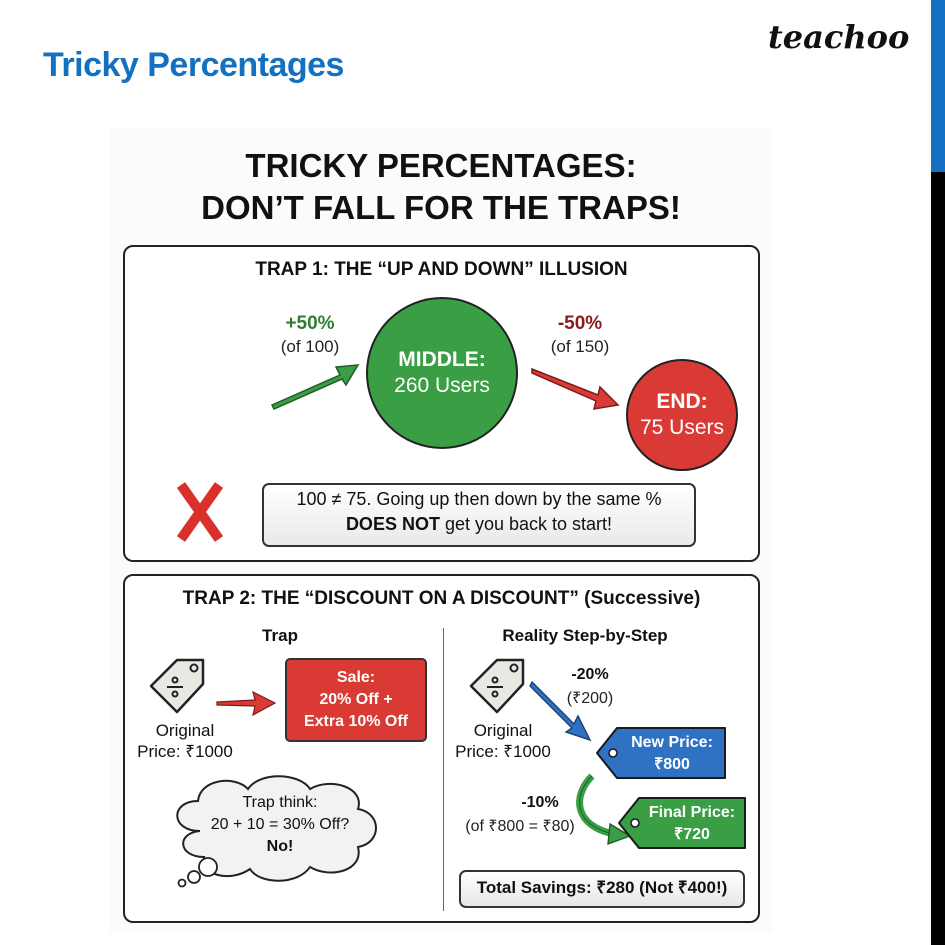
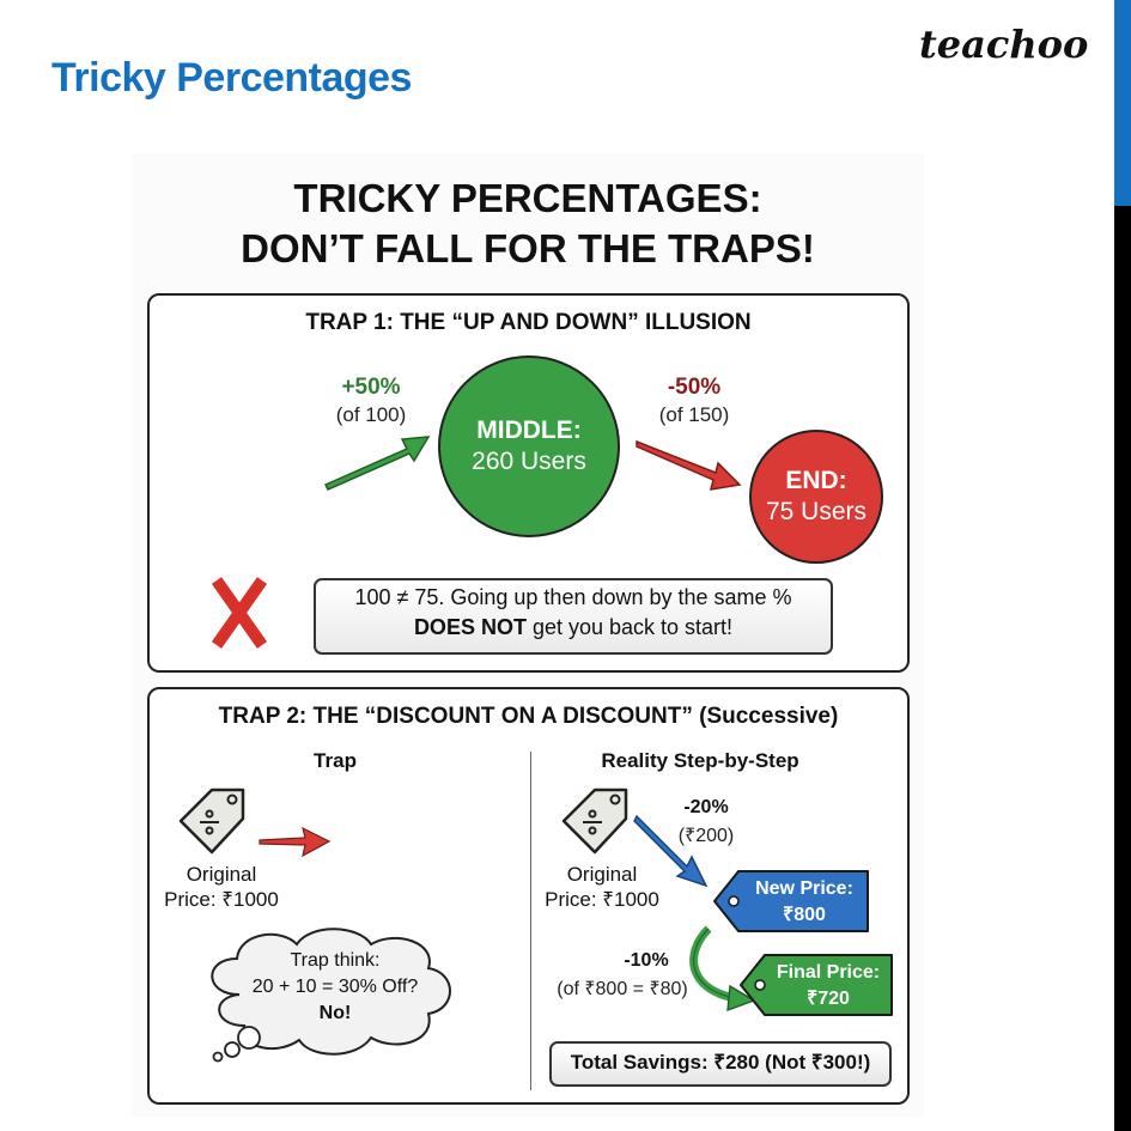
  Tricky Percentages
  teachoo
  TRICKY PERCENTAGES:
  DON’T FALL FOR THE TRAPS!
  TRAP 1: THE “UP AND DOWN” ILLUSION
  +50%
  (of 100)
  MIDDLE:
  260 Users
  -50%
  (of 150)
  END:
  75 Users
  100 ≠ 75. Going up then down by the same %
  DOES NOT get you back to start!
  TRAP 2: THE “DISCOUNT ON A DISCOUNT” (Successive)
  Trap
  Original
  Price: ₹1000
- Sale:
- 20% Off +
- Extra 10% Off
  Trap think:
  20 + 10 = 30% Off?
  No!
  Reality Step-by-Step
  Original
  Price: ₹1000
  -20%
  (₹200)
  New Price:
  ₹800
  -10%
  (of ₹800 = ₹80)
  Final Price:
  ₹720
- Total Savings: ₹280 (Not ₹400!)
+ Total Savings: ₹280 (Not ₹300!)
